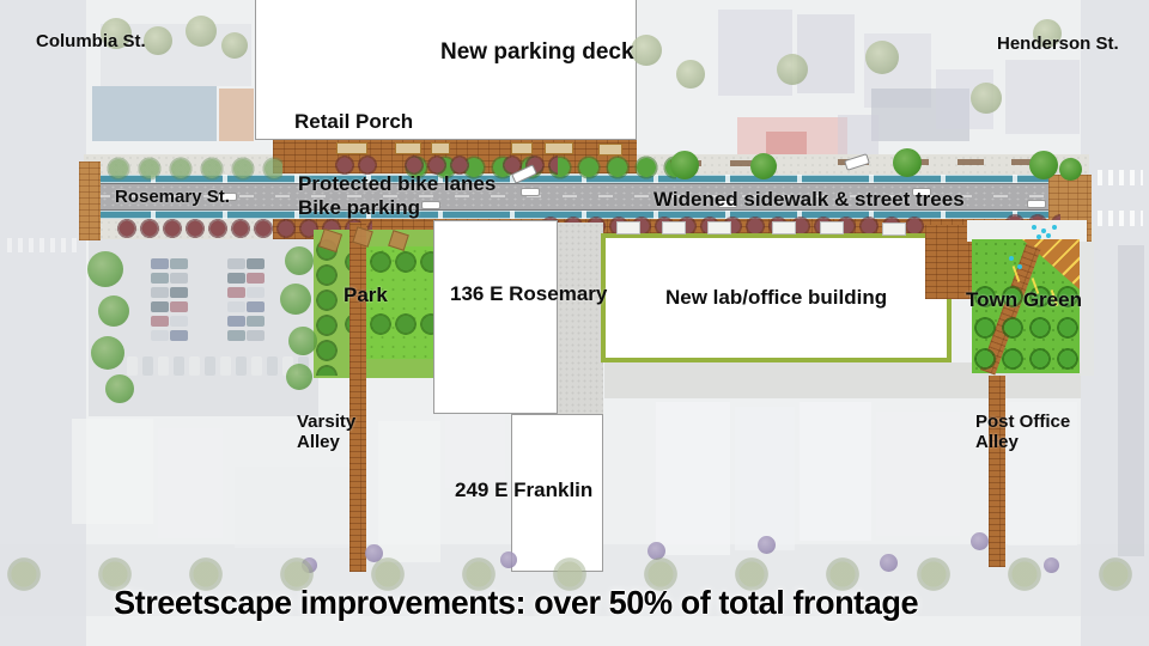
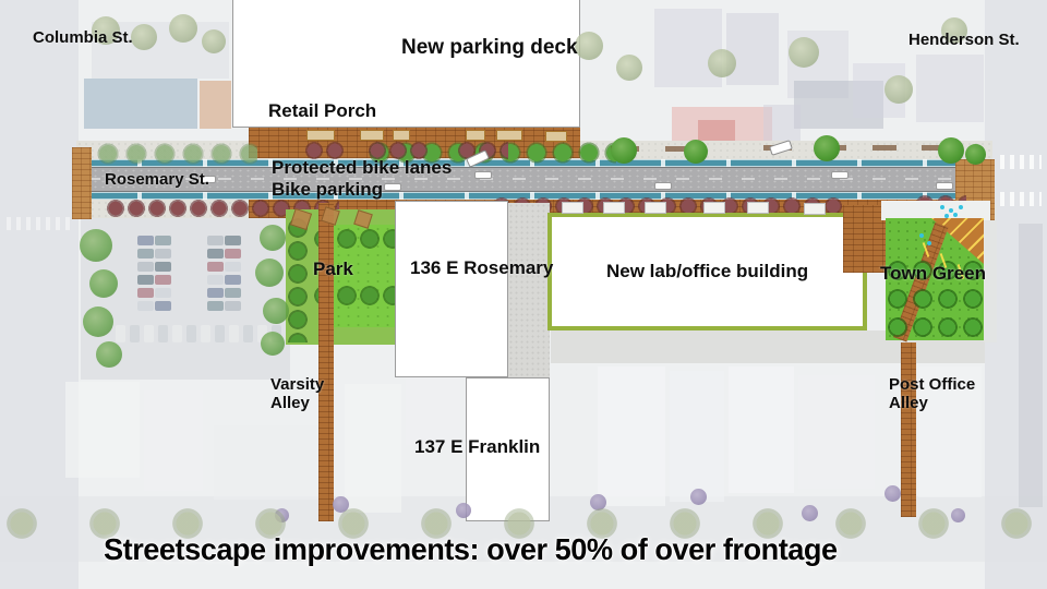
  Columbia St.
  Henderson St.
  New parking deck
  Retail Porch
  Rosemary St.
  Protected bike lanes
  Bike parking
- Widened sidewalk & street trees
  Park
  136 E Rosemary
  New lab/office building
  Town Green
  Varsity
  Alley
- 249 E Franklin
+ 137 E Franklin
  Post Office
  Alley
- Streetscape improvements: over 50% of total frontage
+ Streetscape improvements: over 50% of over frontage
